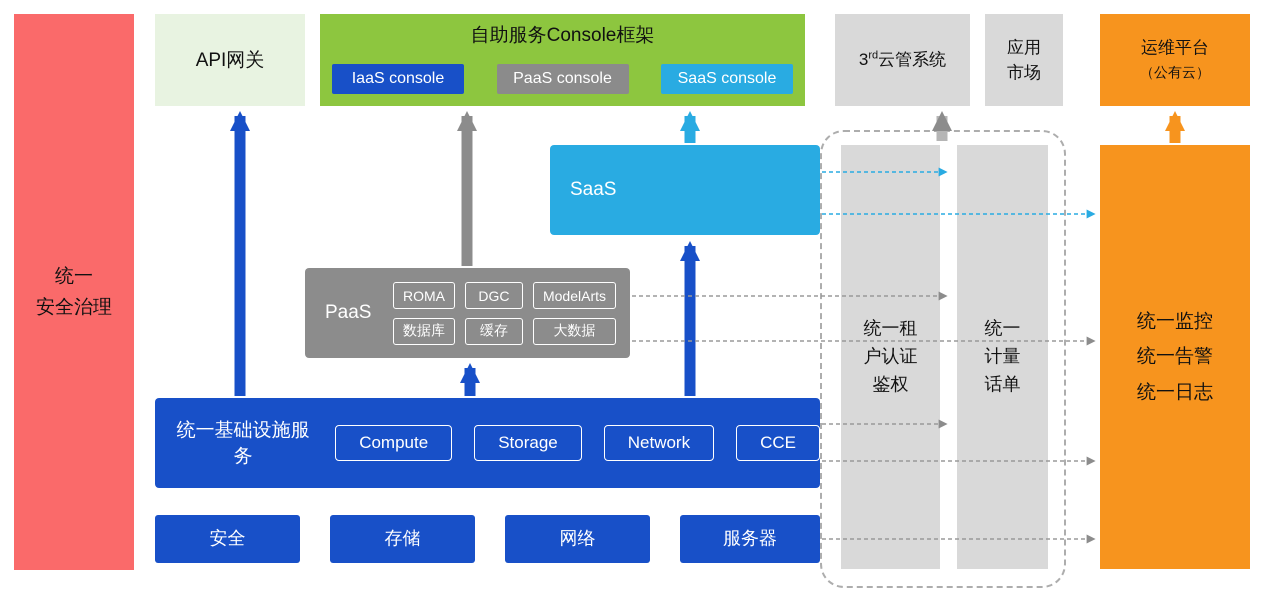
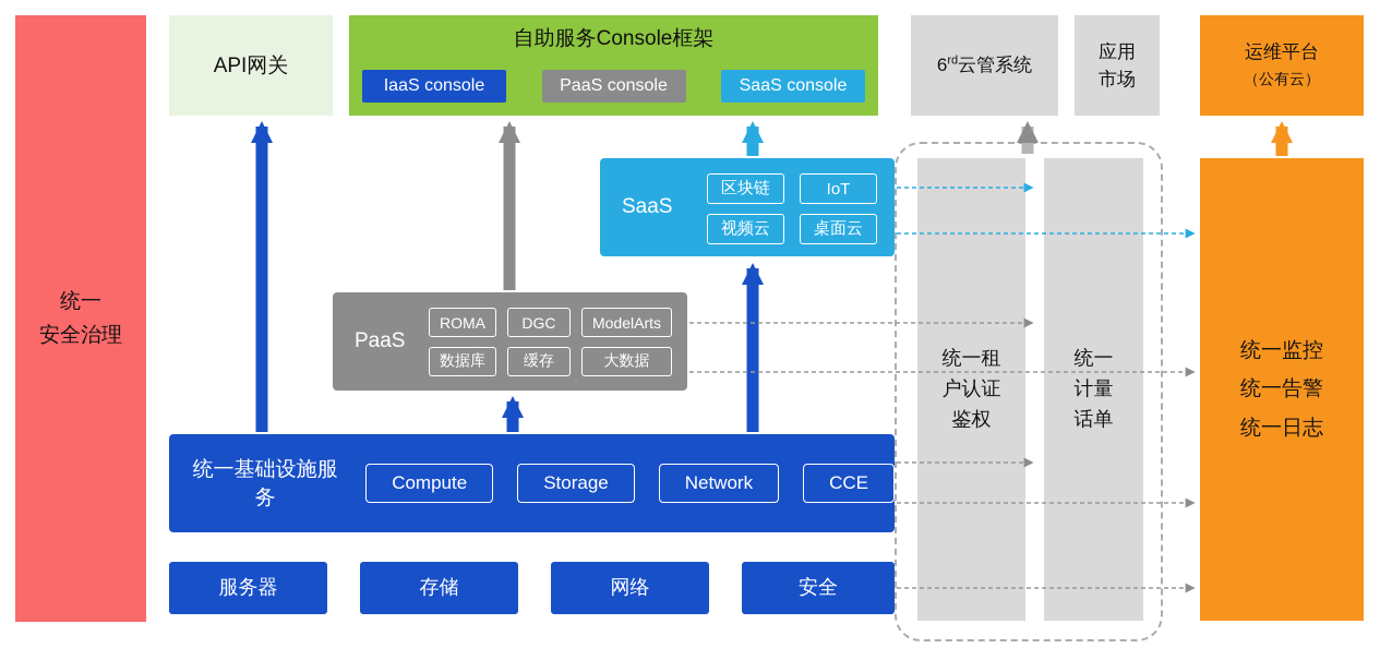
  统一
  安全治理
  API网关
  自助服务Console框架
  IaaS console
  PaaS console
  SaaS console
- 3rd云管系统
+ 6rd云管系统
  应用
  市场
  运维平台
  （公有云）
  SaaS
+ 区块链
+ IoT
+ 视频云
+ 桌面云
  PaaS
  ROMA
  DGC
  ModelArts
  数据库
  缓存
  大数据
  统一基础设施服务
  Compute
  Storage
  Network
  CCE
- 安全
+ 服务器
  存储
  网络
- 服务器
+ 安全
  统一租
  户认证
  鉴权
  统一
  计量
  话单
  统一监控
  统一告警
  统一日志
